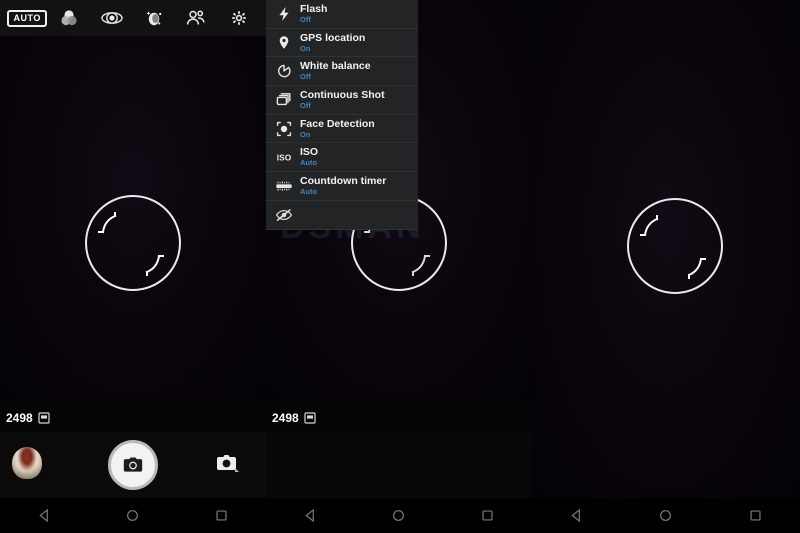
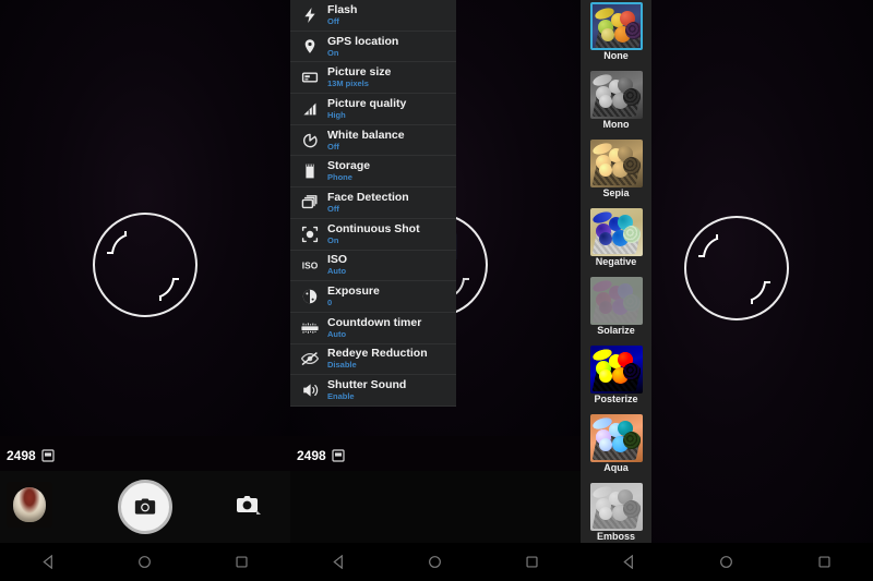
- AUTO
  2498
  Flash
  Off
  GPS location
  On
+ Picture size
+ 13M pixels
+ Picture quality
+ High
  White balance
  Off
+ Storage
+ Phone
- Continuous Shot
+ Face Detection
  Off
- Face Detection
+ Continuous Shot
  On
  ISO
  ISO
  Auto
+ Exposure
+ 0
  Countdown timer
  Auto
+ Redeye Reduction
+ Disable
+ Shutter Sound
+ Enable
  2498
+ None
+ Mono
+ Sepia
+ Negative
+ Solarize
+ Posterize
+ Aqua
+ Emboss
